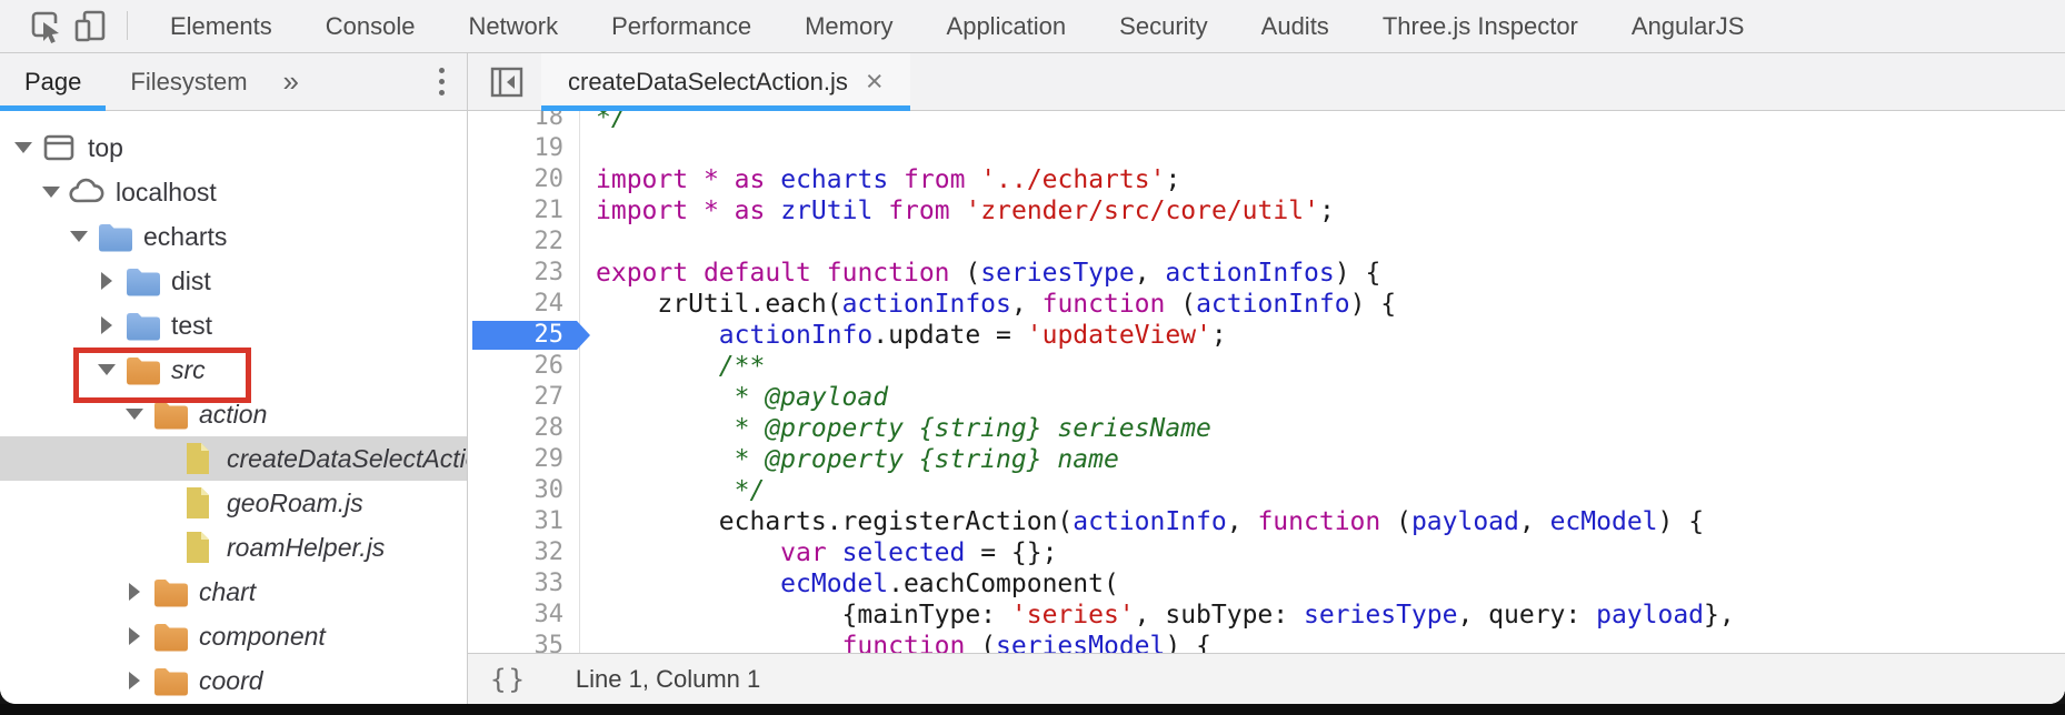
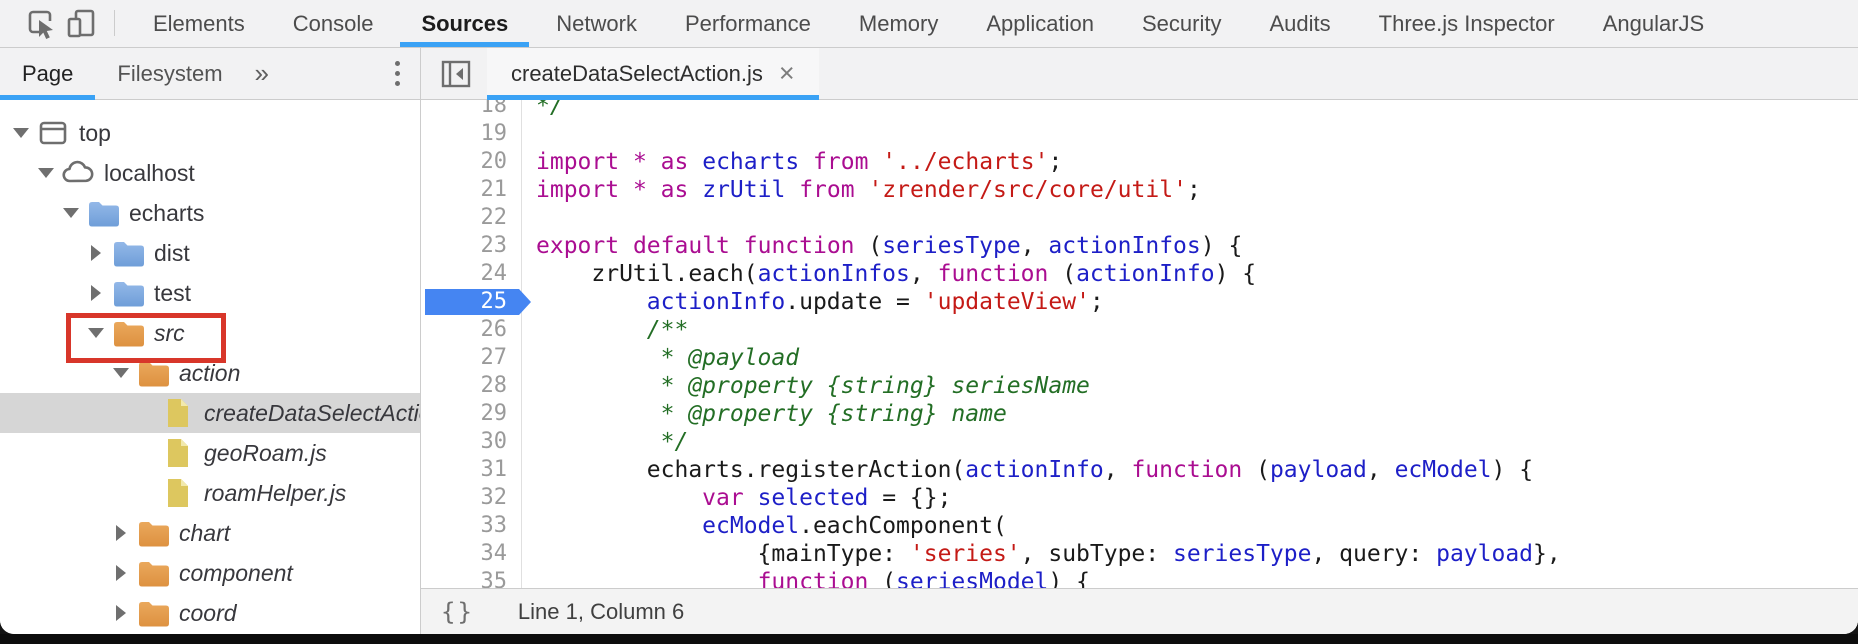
  Elements
  Console
+ Sources
  Network
  Performance
  Memory
  Application
  Security
  Audits
  Three.js Inspector
  AngularJS
  Page
  Filesystem
  »
  createDataSelectAction.js
  ×
  top
  localhost
  echarts
  dist
  test
  src
  action
  createDataSelectActi
  geoRoam.js
  roamHelper.js
  chart
  component
  coord
  18
  19
  20
  21
  22
  23
  24
  25
  26
  27
  28
  29
  30
  31
  32
  33
  34
  35
  */
  import * as echarts from '../echarts';
  import * as zrUtil from 'zrender/src/core/util';
  export default function (seriesType, actionInfos) {
  zrUtil.each(actionInfos, function (actionInfo) {
  actionInfo.update = 'updateView';
  /**
  * @payload
  * @property {string} seriesName
  * @property {string} name
  */
  echarts.registerAction(actionInfo, function (payload, ecModel) {
  var selected = {};
  ecModel.eachComponent(
  {mainType: 'series', subType: seriesType, query: payload},
  function (seriesModel) {
  {}
- Line 1, Column 1
+ Line 1, Column 6
